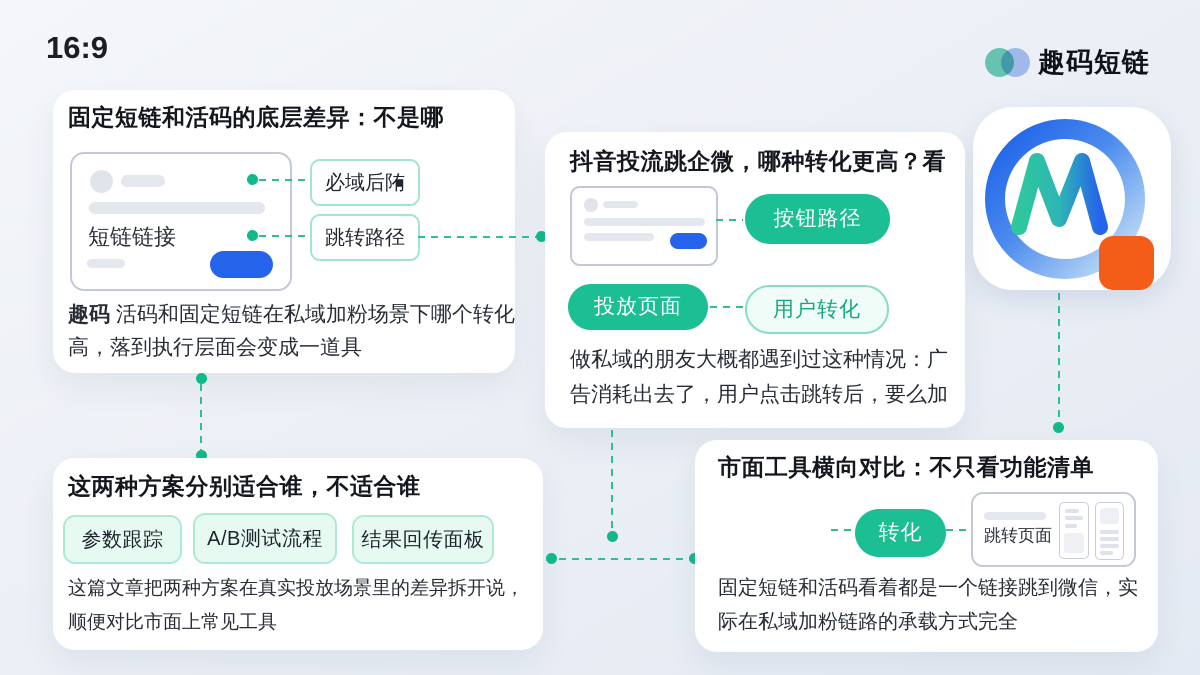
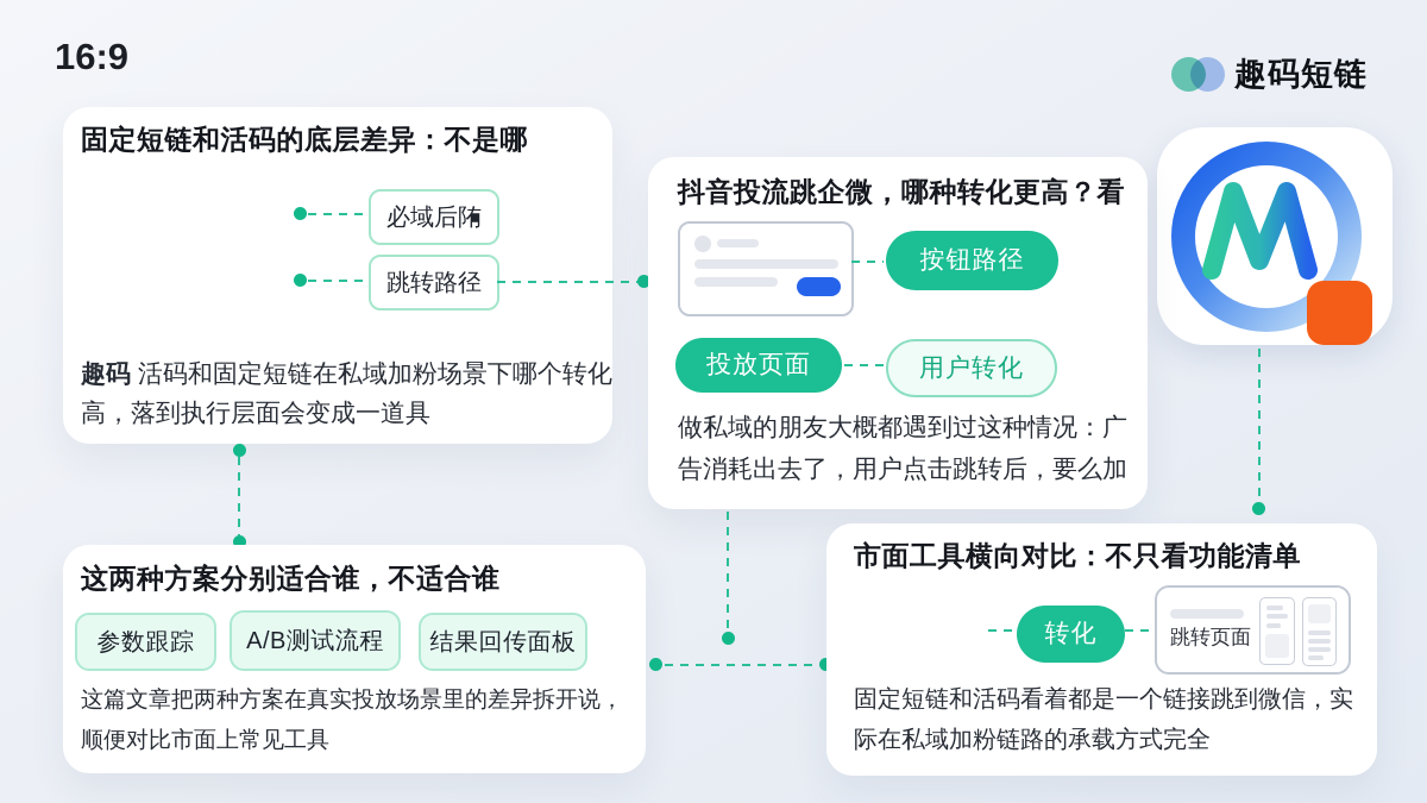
  16:9
  趣码短链
  固定短链和活码的底层差异：不是哪
- 短链链接
  必域后陏
  跳转路径
  趣码 活码和固定短链在私域加粉场景下哪个转化
  高，落到执行层面会变成一道具
  抖音投流跳企微，哪种转化更高？看
  按钮路径
  投放页面
  用户转化
  做私域的朋友大概都遇到过这种情况：广
  告消耗出去了，用户点击跳转后，要么加
  这两种方案分别适合谁，不适合谁
  参数跟踪
  A/B测试流程
  结果回传面板
  这篇文章把两种方案在真实投放场景里的差异拆开说，
  顺便对比市面上常见工具
  市面工具横向对比：不只看功能清单
  转化
  跳转页面
  固定短链和活码看着都是一个链接跳到微信，实
  际在私域加粉链路的承载方式完全
